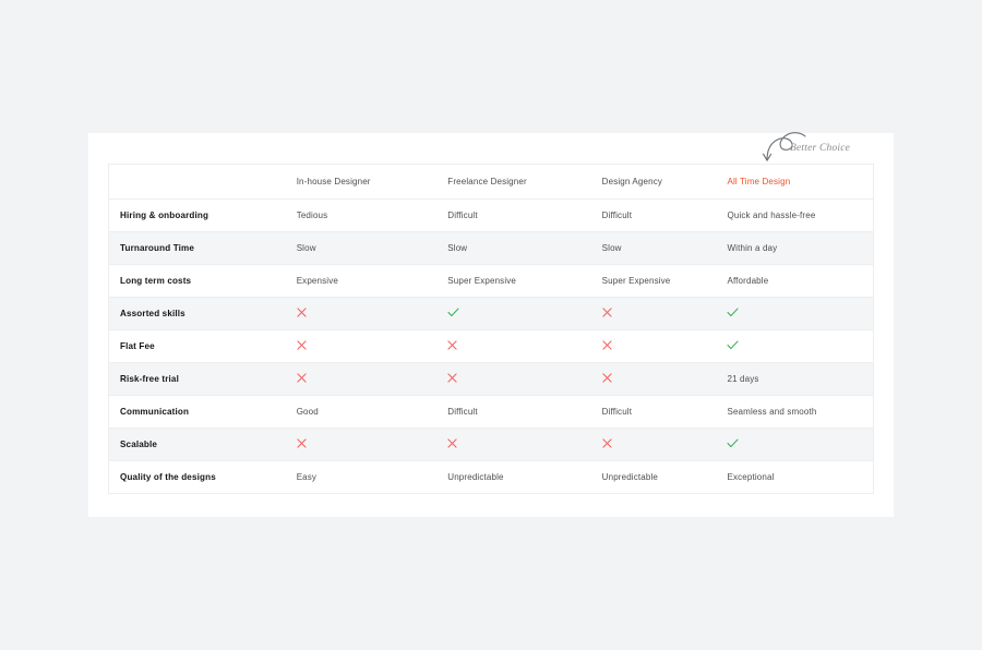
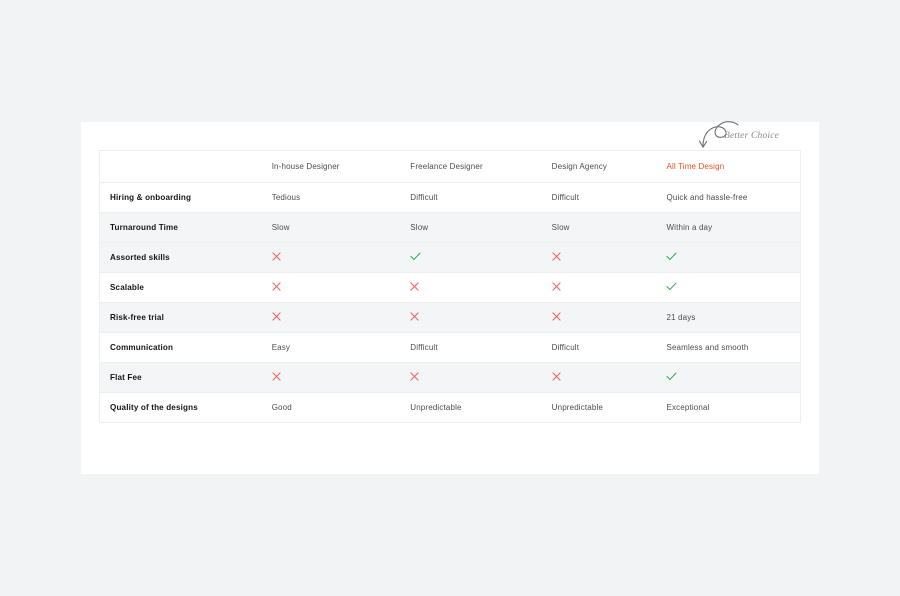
  	In-house Designer	Freelance Designer	Design Agency	All Time Design
  Hiring & onboarding	Tedious	Difficult	Difficult	Quick and hassle-free
  Turnaround Time	Slow	Slow	Slow	Within a day
- Long term costs	Expensive	Super Expensive	Super Expensive	Affordable
  Assorted skills
- Flat Fee
+ Scalable
  Risk-free trial				21 days
- Communication	Good	Difficult	Difficult	Seamless and smooth
+ Communication	Easy	Difficult	Difficult	Seamless and smooth
- Scalable
+ Flat Fee
- Quality of the designs	Easy	Unpredictable	Unpredictable	Exceptional
+ Quality of the designs	Good	Unpredictable	Unpredictable	Exceptional
  Better Choice
